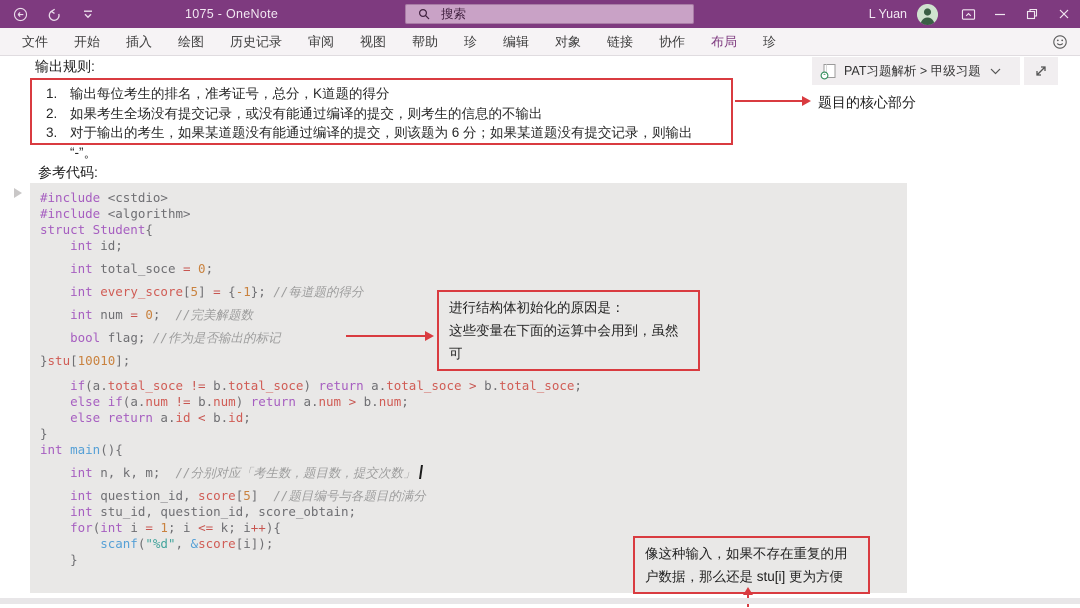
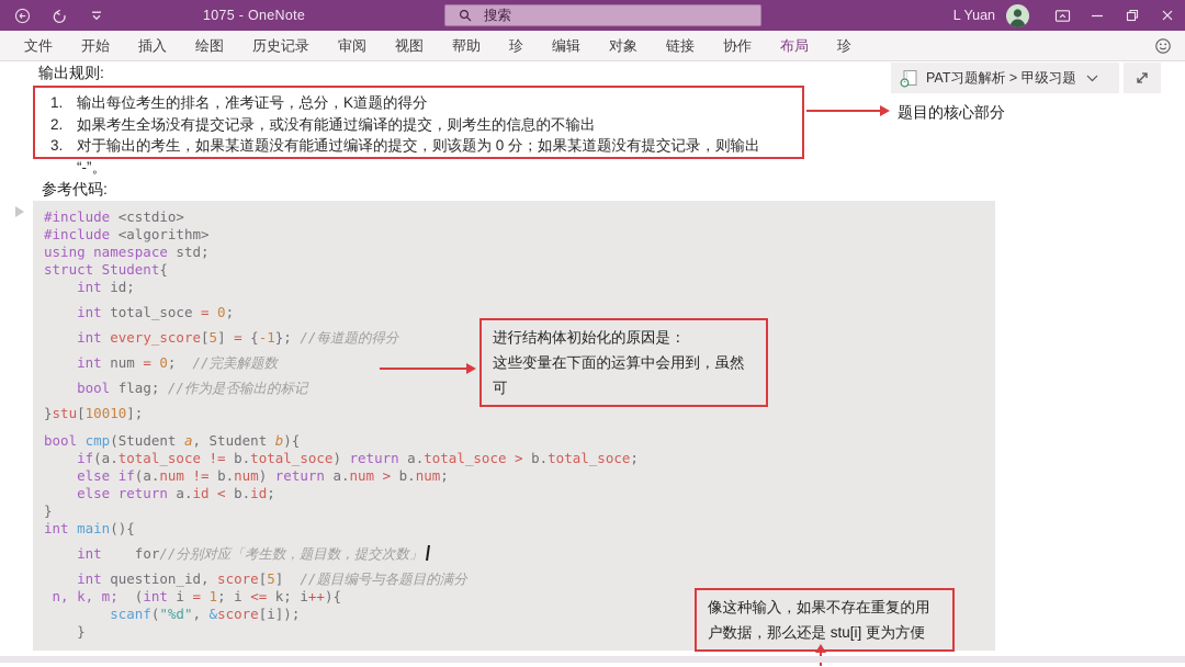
  1075 - OneNote
  搜索
  L Yuan
  文件
  开始
  插入
  绘图
  历史记录
  审阅
  视图
  帮助
  珍
  编辑
  对象
  链接
  协作
  布局
  珍
  输出规则:
  1.
  输出每位考生的排名，准考证号，总分，K道题的得分
  2.
  如果考生全场没有提交记录，或没有能通过编译的提交，则考生的信息的不输出
  3.
- 对于输出的考生，如果某道题没有能通过编译的提交，则该题为 6 分；如果某道题没有提交记录，则输出 “-”。
+ 对于输出的考生，如果某道题没有能通过编译的提交，则该题为 0 分；如果某道题没有提交记录，则输出 “-”。
  题目的核心部分
  PAT习题解析 > 甲级习题
  参考代码:
  #include <cstdio>
  #include <algorithm>
+ using namespace std;
  struct Student{
  int id;
  int total_soce = 0;
  int every_score[5] = {-1}; //每道题的得分
  int num = 0; //完美解题数
  bool flag; //作为是否输出的标记
  }stu[10010];
+ bool cmp(Student a, Student b){
  if(a.total_soce != b.total_soce) return a.total_soce > b.total_soce;
  else if(a.num != b.num) return a.num > b.num;
  else return a.id < b.id;
  }
  int main(){
- int n, k, m; //分别对应「考生数，题目数，提交次数」
+ int for//分别对应「考生数，题目数，提交次数」
  int question_id, score[5] //题目编号与各题目的满分
- int stu_id, question_id, score_obtain;
- for(int i = 1; i <= k; i++){
+ n, k, m; (int i = 1; i <= k; i++){
  scanf("%d", &score[i]);
  }
  进行结构体初始化的原因是：
  这些变量在下面的运算中会用到，虽然可
  像这种输入，如果不存在重复的用
  户数据，那么还是 stu[i] 更为方便
